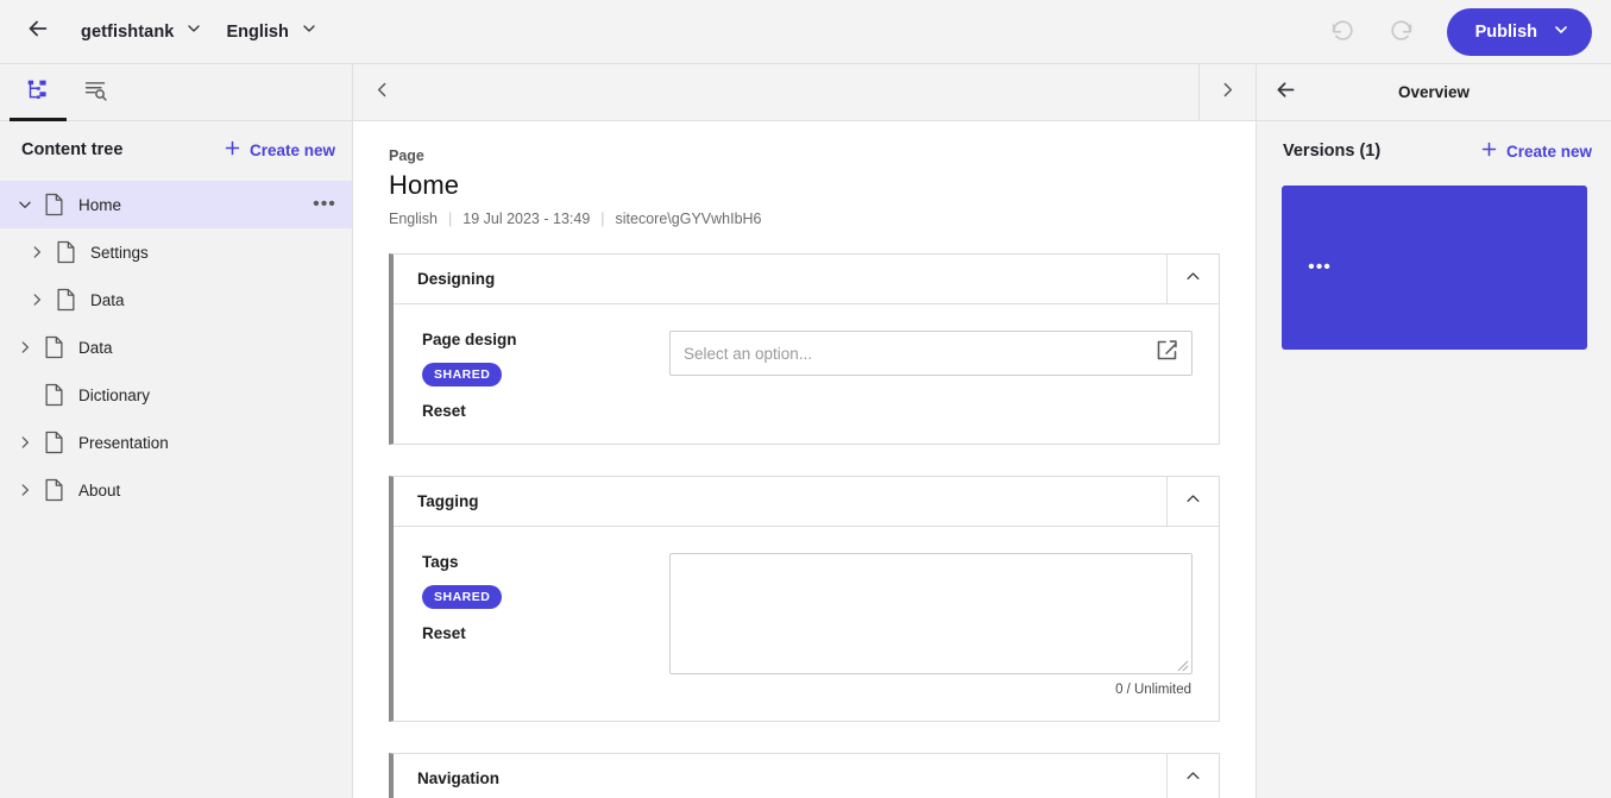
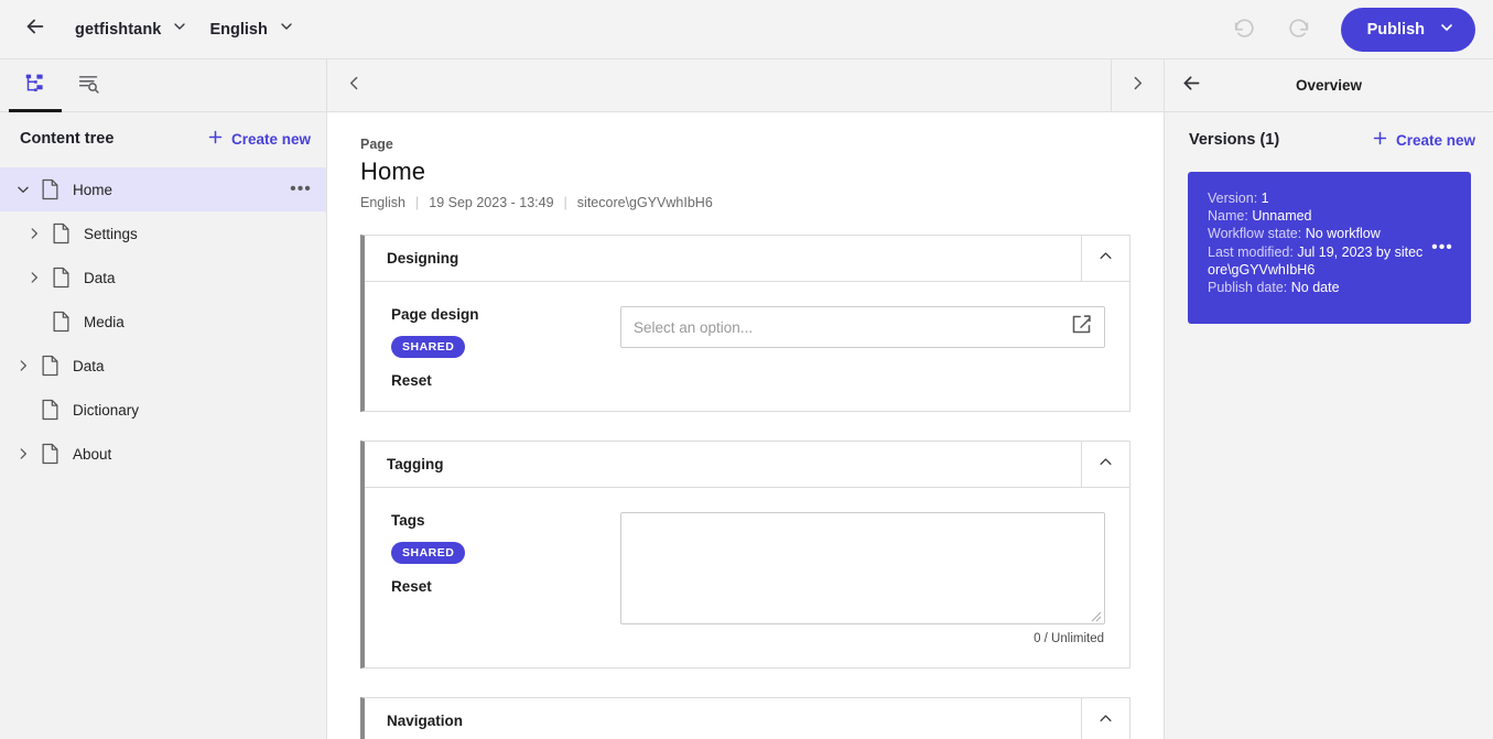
  getfishtank
  English
  Publish
  Content tree
  Create new
  Home
  •••
  Settings
  Data
+ Media
  Data
  Dictionary
- Presentation
  About
  Page
  Home
  English
  |
- 19 Jul 2023 - 13:49
+ 19 Sep 2023 - 13:49
  |
  sitecore\gGYVwhIbH6
  Designing
  Page design
  SHARED
  Reset
  Select an option...
  Tagging
  Tags
  SHARED
  Reset
  0 / Unlimited
  Navigation
  Overview
  Versions (1)
  Create new
+ Version: 1
+ Name: Unnamed
+ Workflow state: No workflow
+ Last modified: Jul 19, 2023 by sitecore\gGYVwhIbH6
+ Publish date: No date
  •••
